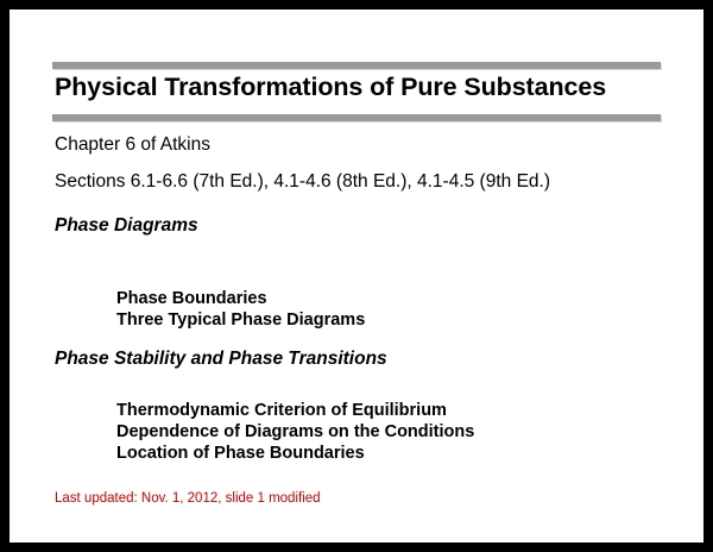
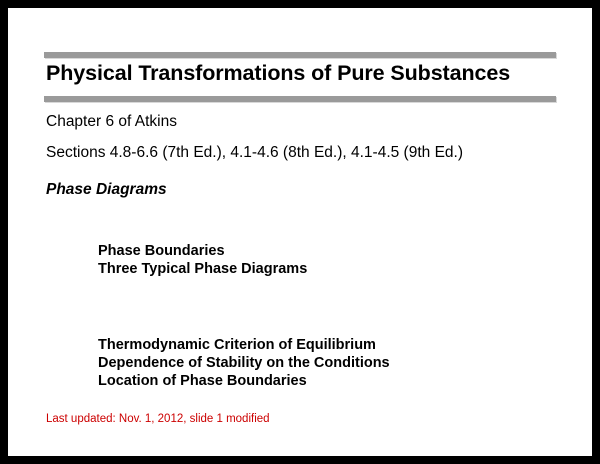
  Physical Transformations of Pure Substances
  Chapter 6 of Atkins
- Sections 6.1-6.6 (7th Ed.), 4.1-4.6 (8th Ed.), 4.1-4.5 (9th Ed.)
+ Sections 4.8-6.6 (7th Ed.), 4.1-4.6 (8th Ed.), 4.1-4.5 (9th Ed.)
  Phase Diagrams
  Phase Boundaries
  Three Typical Phase Diagrams
- Phase Stability and Phase Transitions
  Thermodynamic Criterion of Equilibrium
- Dependence of Diagrams on the Conditions
+ Dependence of Stability on the Conditions
  Location of Phase Boundaries
  Last updated: Nov. 1, 2012, slide 1 modified
